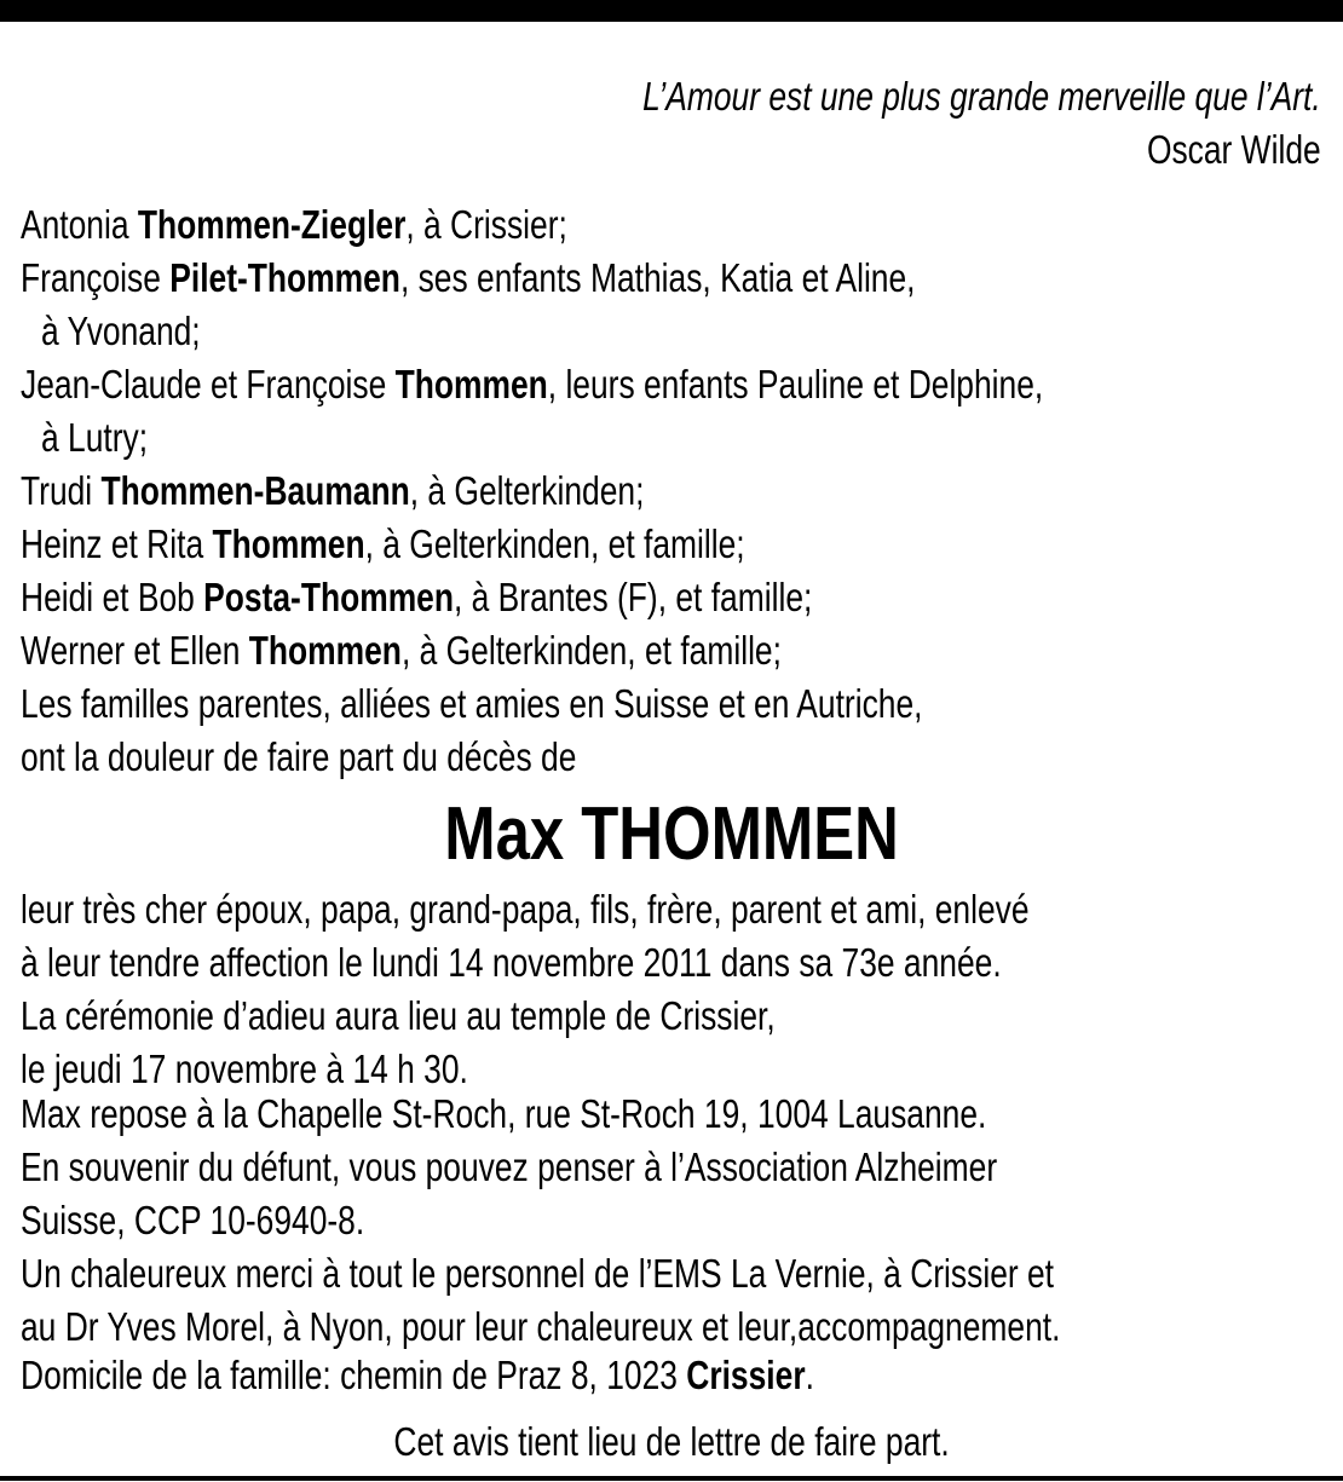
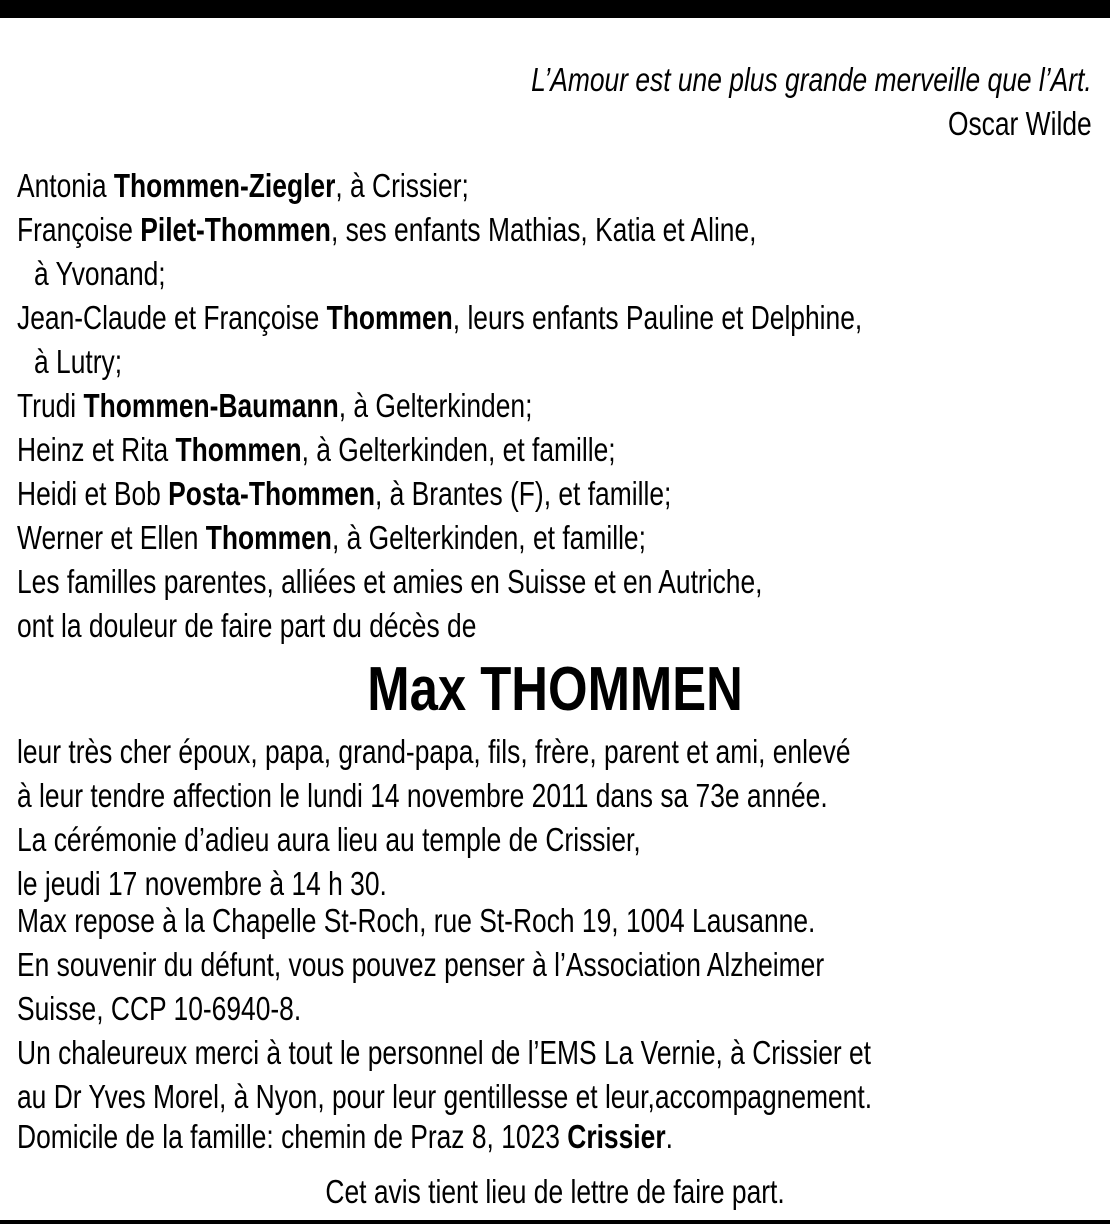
  L’Amour est une plus grande merveille que l’Art.
  Oscar Wilde
  Antonia Thommen-Ziegler, à Crissier;
  Françoise Pilet-Thommen, ses enfants Mathias, Katia et Aline,
  à Yvonand;
  Jean-Claude et Françoise Thommen, leurs enfants Pauline et Delphine,
  à Lutry;
  Trudi Thommen-Baumann, à Gelterkinden;
  Heinz et Rita Thommen, à Gelterkinden, et famille;
  Heidi et Bob Posta-Thommen, à Brantes (F), et famille;
  Werner et Ellen Thommen, à Gelterkinden, et famille;
  Les familles parentes, alliées et amies en Suisse et en Autriche,
  ont la douleur de faire part du décès de
  Max THOMMEN
  leur très cher époux, papa, grand-papa, fils, frère, parent et ami, enlevé
  à leur tendre affection le lundi 14 novembre 2011 dans sa 73e année.
  La cérémonie d’adieu aura lieu au temple de Crissier,
  le jeudi 17 novembre à 14 h 30.
  Max repose à la Chapelle St-Roch, rue St-Roch 19, 1004 Lausanne.
  En souvenir du défunt, vous pouvez penser à l’Association Alzheimer
  Suisse, CCP 10-6940-8.
  Un chaleureux merci à tout le personnel de l’EMS La Vernie, à Crissier et
- au Dr Yves Morel, à Nyon, pour leur chaleureux et leur,accompagnement.
+ au Dr Yves Morel, à Nyon, pour leur gentillesse et leur,accompagnement.
  Domicile de la famille: chemin de Praz 8, 1023 Crissier.
  Cet avis tient lieu de lettre de faire part.
